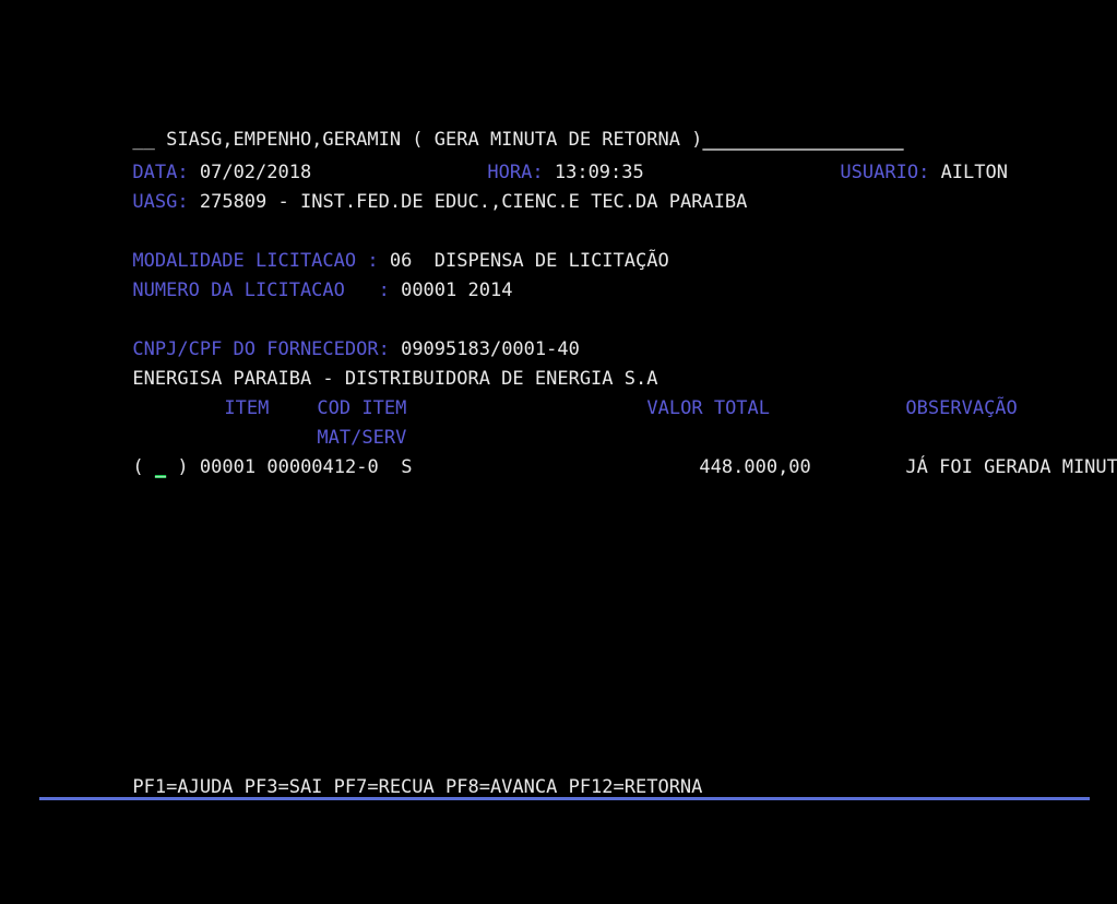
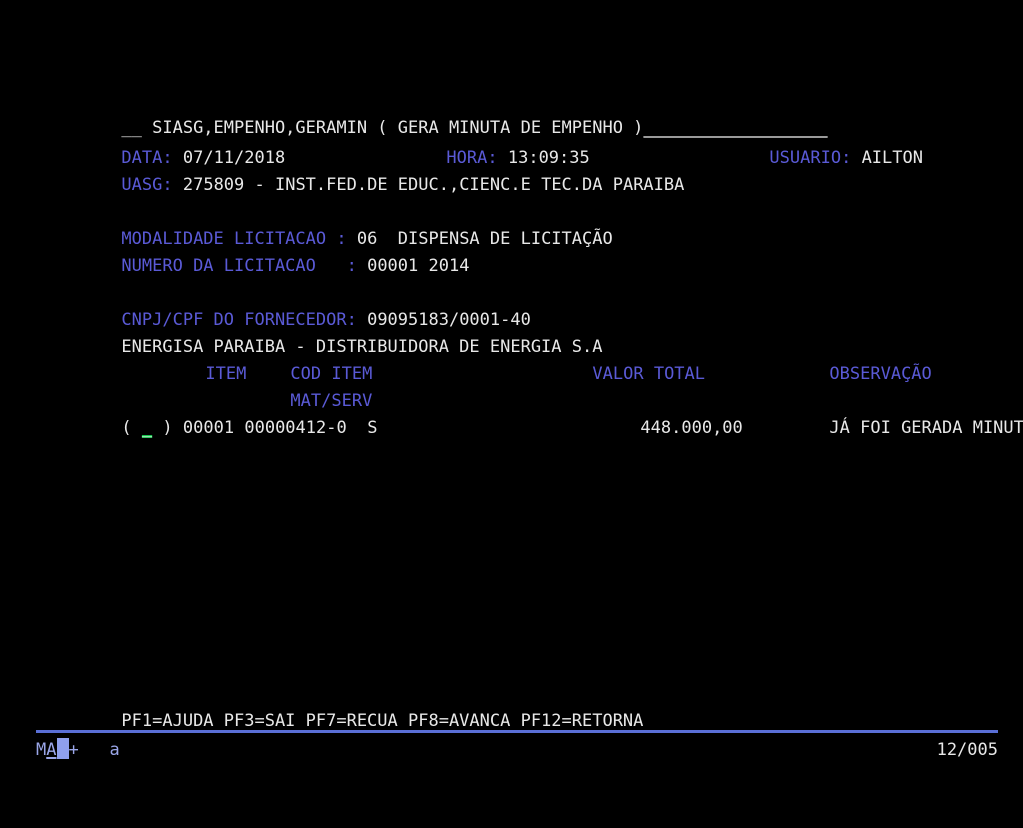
- __ SIASG,EMPENHO,GERAMIN ( GERA MINUTA DE RETORNA )__________________
+ __ SIASG,EMPENHO,GERAMIN ( GERA MINUTA DE EMPENHO )__________________
- DATA: 07/02/2018
+ DATA: 07/11/2018
  HORA: 13:09:35
  USUARIO: AILTON
  UASG: 275809 - INST.FED.DE EDUC.,CIENC.E TEC.DA PARAIBA
  MODALIDADE LICITACAO : 06 DISPENSA DE LICITAÇÃO
  NUMERO DA LICITACAO : 00001 2014
  CNPJ/CPF DO FORNECEDOR: 09095183/0001-40
  ENERGISA PARAIBA - DISTRIBUIDORA DE ENERGIA S.A
  ITEM
  COD ITEM
  VALOR TOTAL
  OBSERVAÇÃO
  MAT/SERV
  ( _ ) 00001 00000412-0 S
  448.000,00
  JÁ FOI GERADA MINUT
  PF1=AJUDA PF3=SAI PF7=RECUA PF8=AVANCA PF12=RETORNA
+ MA + a
+ 12/005
